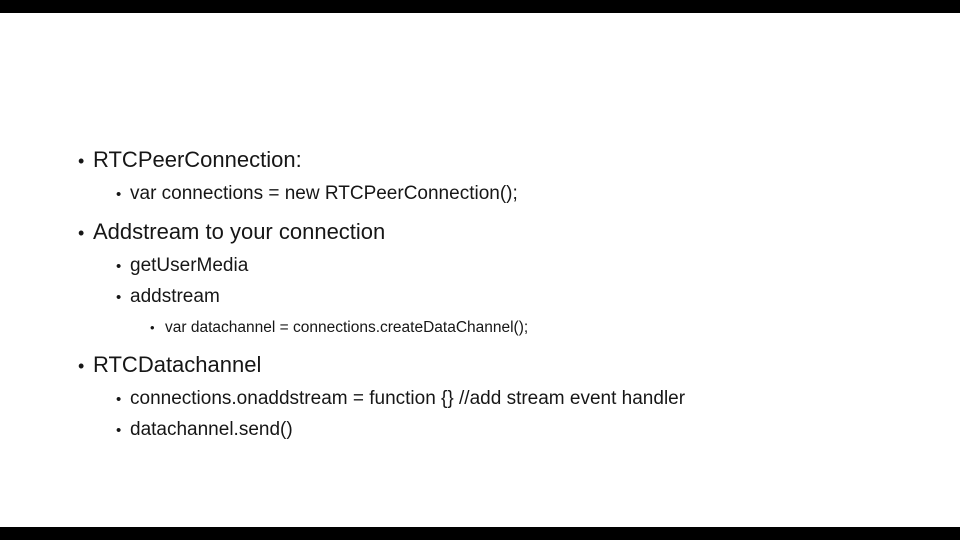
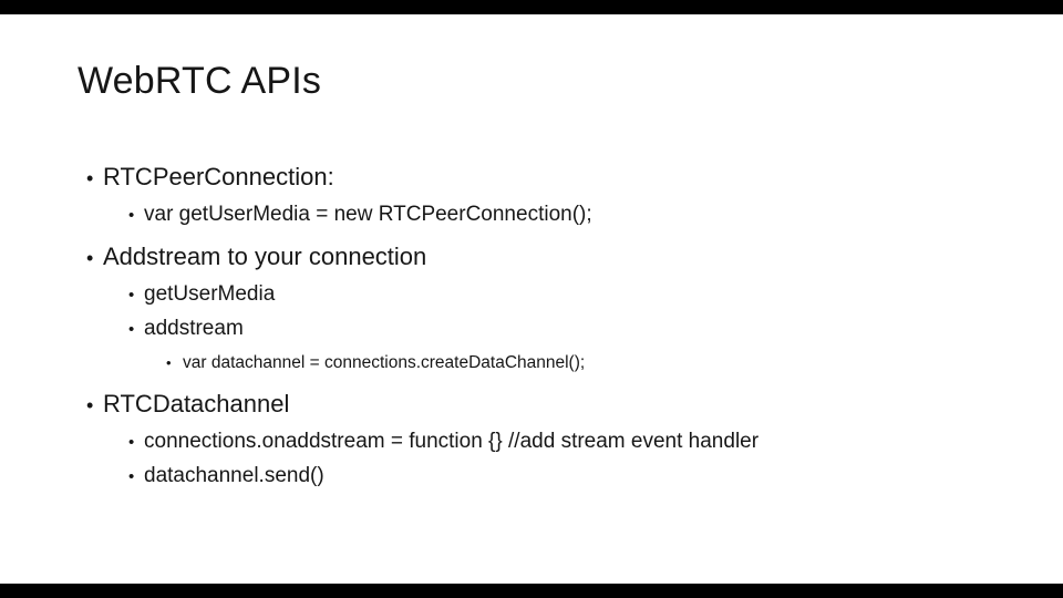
+ WebRTC APIs
  •
  RTCPeerConnection:
  •
- var connections = new RTCPeerConnection();
+ var getUserMedia = new RTCPeerConnection();
  •
  Addstream to your connection
  •
  getUserMedia
  •
  addstream
  •
  var datachannel = connections.createDataChannel();
  •
  RTCDatachannel
  •
  connections.onaddstream = function {} //add stream event handler
  •
  datachannel.send()
